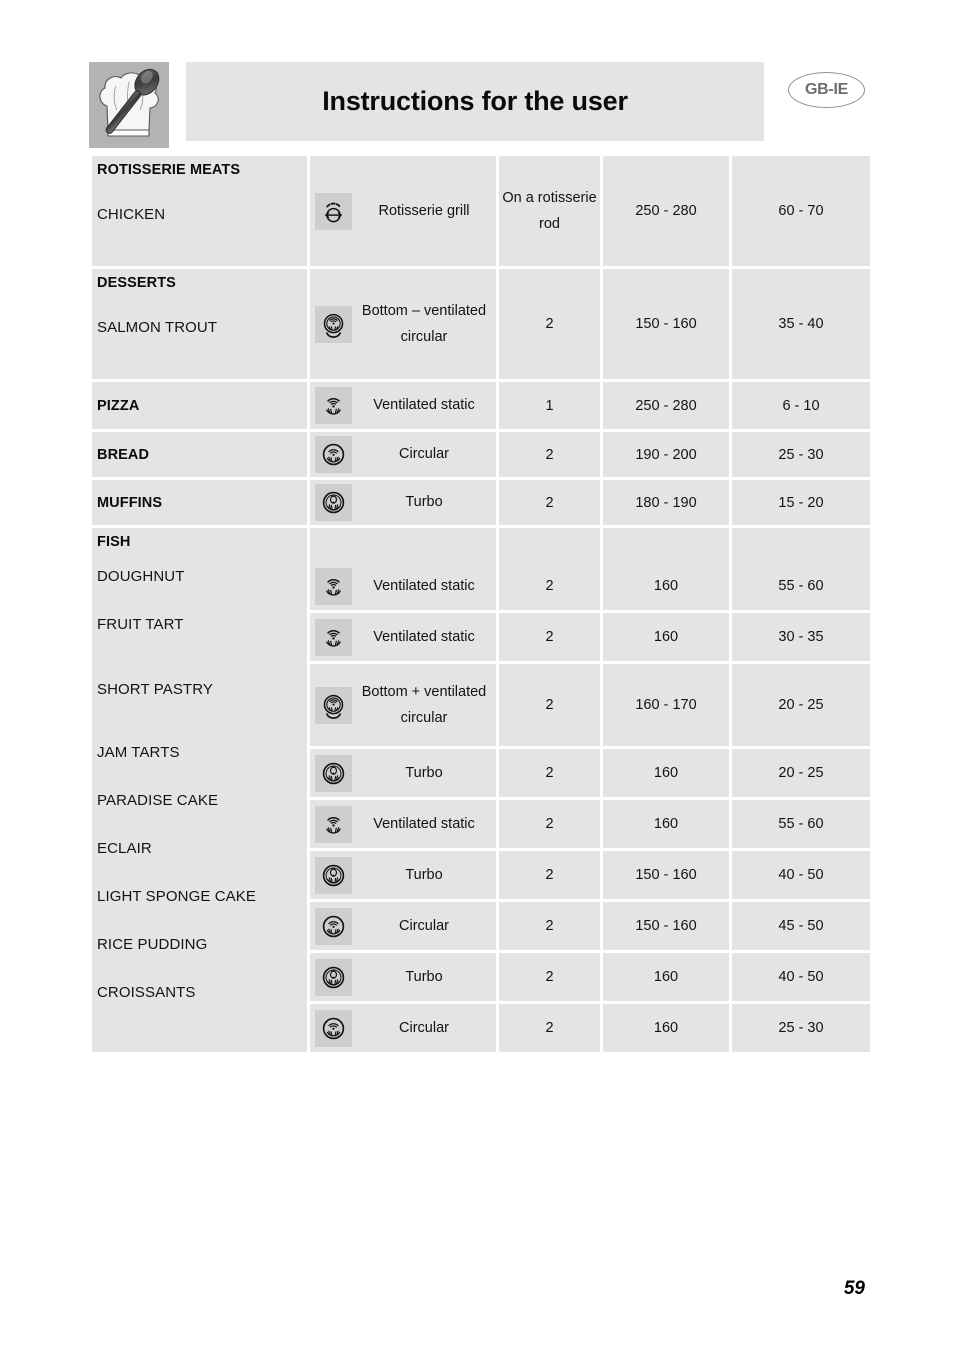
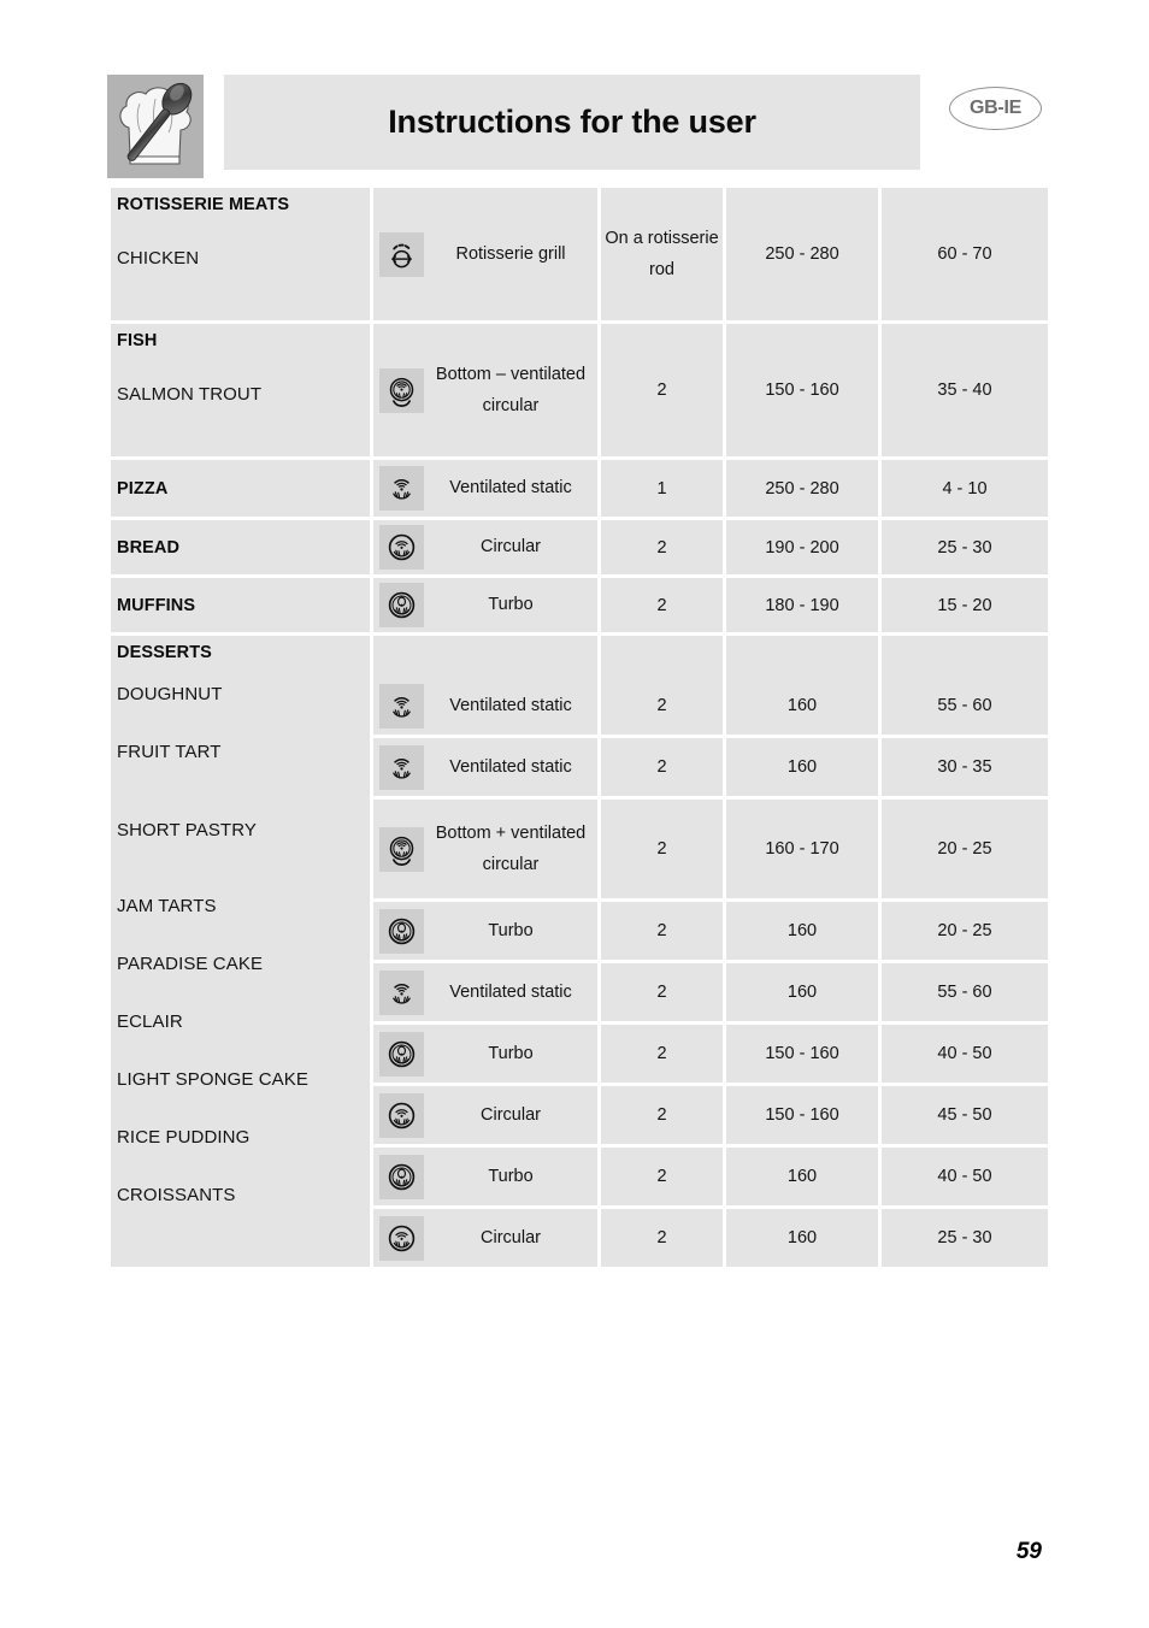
  Instructions for the user
  GB-IE
  ROTISSERIE MEATS CHICKEN	Rotisserie grill	On a rotisserie rod	250 - 280	60 - 70
- DESSERTS SALMON TROUT	Bottom – ventilated circular	2	150 - 160	35 - 40
+ FISH SALMON TROUT	Bottom – ventilated circular	2	150 - 160	35 - 40
- PIZZA	Ventilated static	1	250 - 280	6 - 10
+ PIZZA	Ventilated static	1	250 - 280	4 - 10
  BREAD	Circular	2	190 - 200	25 - 30
  MUFFINS	Turbo	2	180 - 190	15 - 20
- FISH DOUGHNUT FRUIT TART SHORT PASTRY JAM TARTS PARADISE CAKE ECLAIR LIGHT SPONGE CAKE RICE PUDDING CROISSANTS
+ DESSERTS DOUGHNUT FRUIT TART SHORT PASTRY JAM TARTS PARADISE CAKE ECLAIR LIGHT SPONGE CAKE RICE PUDDING CROISSANTS
  Ventilated static	2	160	55 - 60
  Ventilated static	2	160	30 - 35
  Bottom + ventilated circular	2	160 - 170	20 - 25
  Turbo	2	160	20 - 25
  Ventilated static	2	160	55 - 60
  Turbo	2	150 - 160	40 - 50
  Circular	2	150 - 160	45 - 50
  Turbo	2	160	40 - 50
  Circular	2	160	25 - 30
  59
